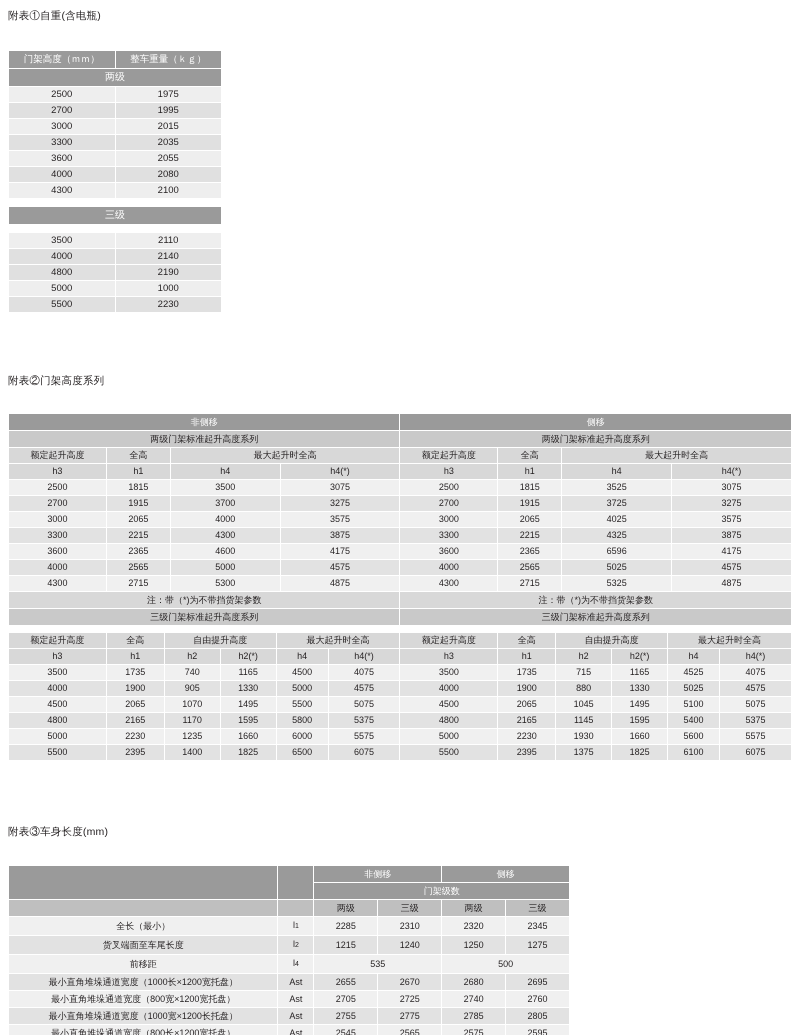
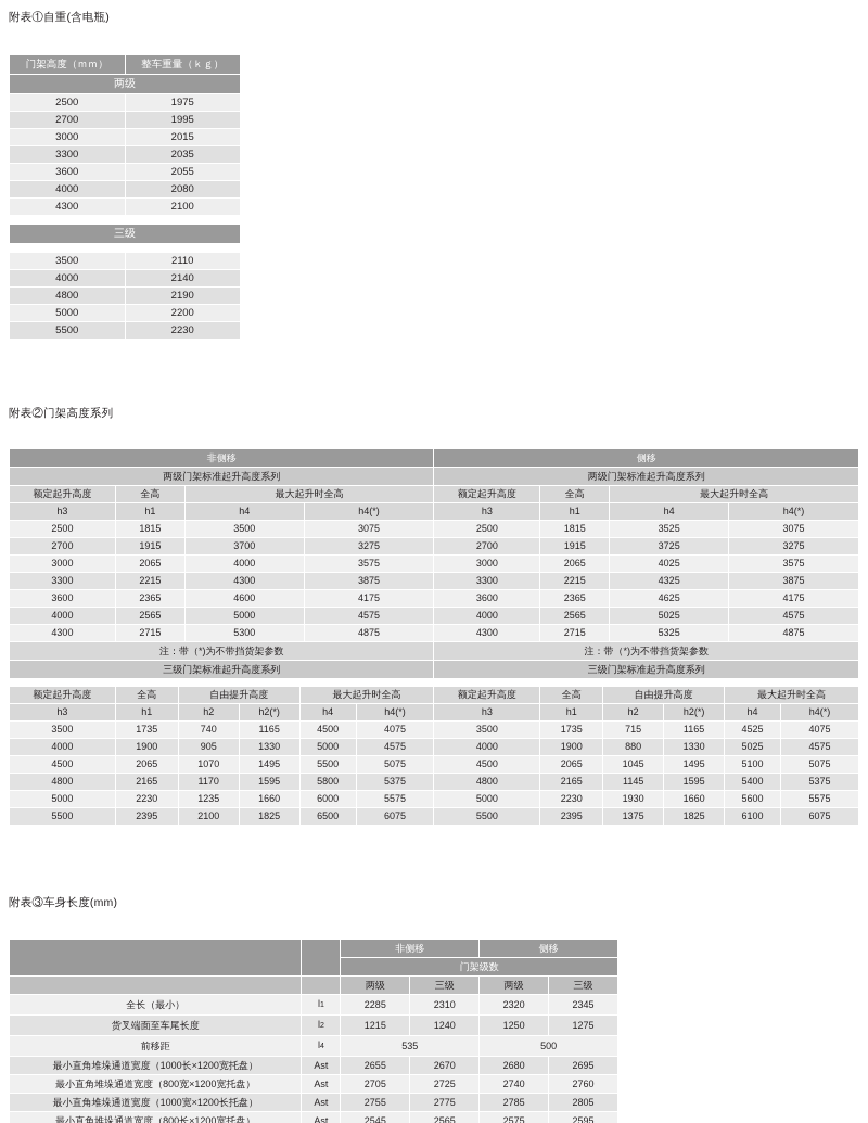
  附表①自重(含电瓶)
  门架高度（ｍｍ）	整车重量（ｋｇ）
  两级
  2500	1975
  2700	1995
  3000	2015
  3300	2035
  3600	2055
  4000	2080
  4300	2100
  三级
  3500	2110
  4000	2140
  4800	2190
- 5000	1000
+ 5000	2200
  5500	2230
  附表②门架高度系列
  非侧移	侧移
  两级门架标准起升高度系列	两级门架标准起升高度系列
  额定起升高度	全高	最大起升时全高	额定起升高度	全高	最大起升时全高
  h3	h1	h4	h4(*)	h3	h1	h4	h4(*)
  2500	1815	3500	3075	2500	1815	3525	3075
  2700	1915	3700	3275	2700	1915	3725	3275
  3000	2065	4000	3575	3000	2065	4025	3575
  3300	2215	4300	3875	3300	2215	4325	3875
- 3600	2365	4600	4175	3600	2365	6596	4175
+ 3600	2365	4600	4175	3600	2365	4625	4175
  4000	2565	5000	4575	4000	2565	5025	4575
  4300	2715	5300	4875	4300	2715	5325	4875
  注：带（*)为不带挡货架参数	注：带（*)为不带挡货架参数
  三级门架标准起升高度系列	三级门架标准起升高度系列
  额定起升高度	全高	自由提升高度	最大起升时全高	额定起升高度	全高	自由提升高度	最大起升时全高
  h3	h1	h2	h2(*)	h4	h4(*)	h3	h1	h2	h2(*)	h4	h4(*)
  3500	1735	740	1165	4500	4075	3500	1735	715	1165	4525	4075
  4000	1900	905	1330	5000	4575	4000	1900	880	1330	5025	4575
  4500	2065	1070	1495	5500	5075	4500	2065	1045	1495	5100	5075
  4800	2165	1170	1595	5800	5375	4800	2165	1145	1595	5400	5375
  5000	2230	1235	1660	6000	5575	5000	2230	1930	1660	5600	5575
- 5500	2395	1400	1825	6500	6075	5500	2395	1375	1825	6100	6075
+ 5500	2395	2100	1825	6500	6075	5500	2395	1375	1825	6100	6075
  附表③车身长度(mm)
  		非侧移	侧移
  门架级数
  		两级	三级	两级	三级
  全长（最小）	l	2285	2310	2320	2345
  货叉端面至车尾长度	l	1215	1240	1250	1275
  前移距	l	535	500
  最小直角堆垛通道宽度（1000长×1200宽托盘）	Ast	2655	2670	2680	2695
  最小直角堆垛通道宽度（800宽×1200宽托盘）	Ast	2705	2725	2740	2760
  最小直角堆垛通道宽度（1000宽×1200长托盘）	Ast	2755	2775	2785	2805
  最小直角堆垛通道宽度（800长×1200宽托盘）	Ast	2545	2565	2575	2595
